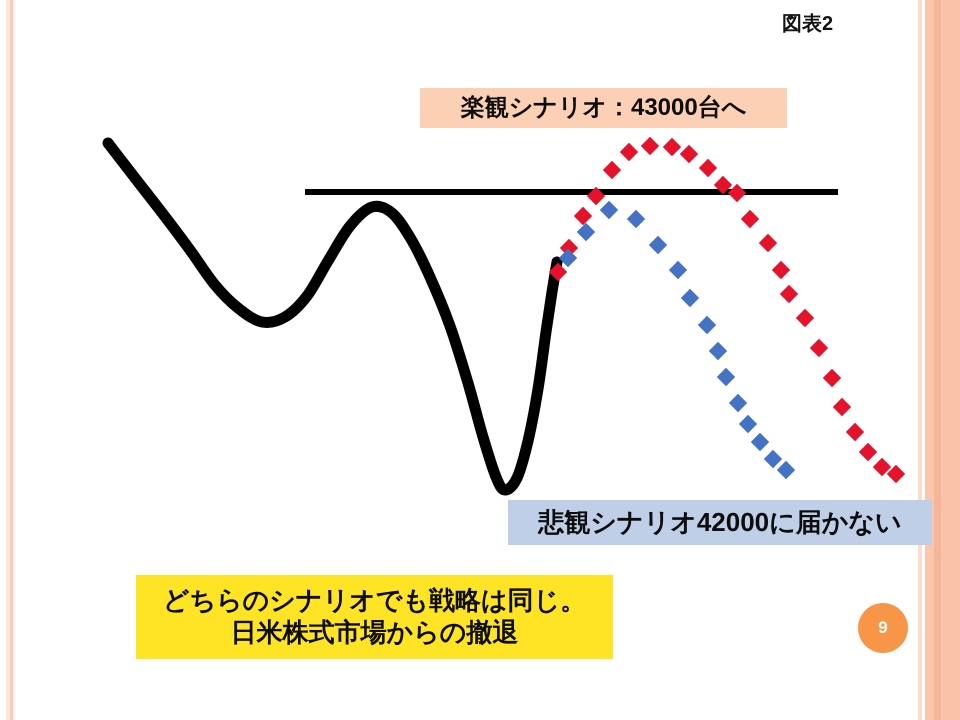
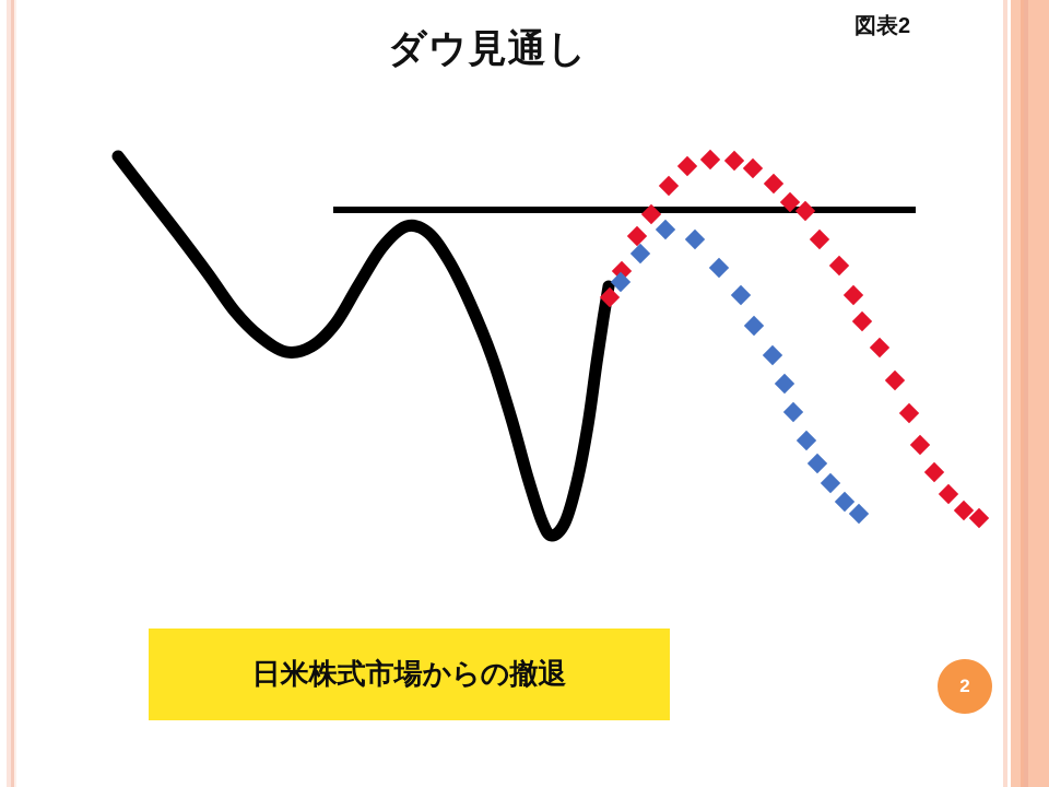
+ ダウ見通し
  図表2
- 楽観シナリオ：43000台へ
- 悲観シナリオ42000に届かない
- どちらのシナリオでも戦略は同じ。
  日米株式市場からの撤退
- 9
+ 2
